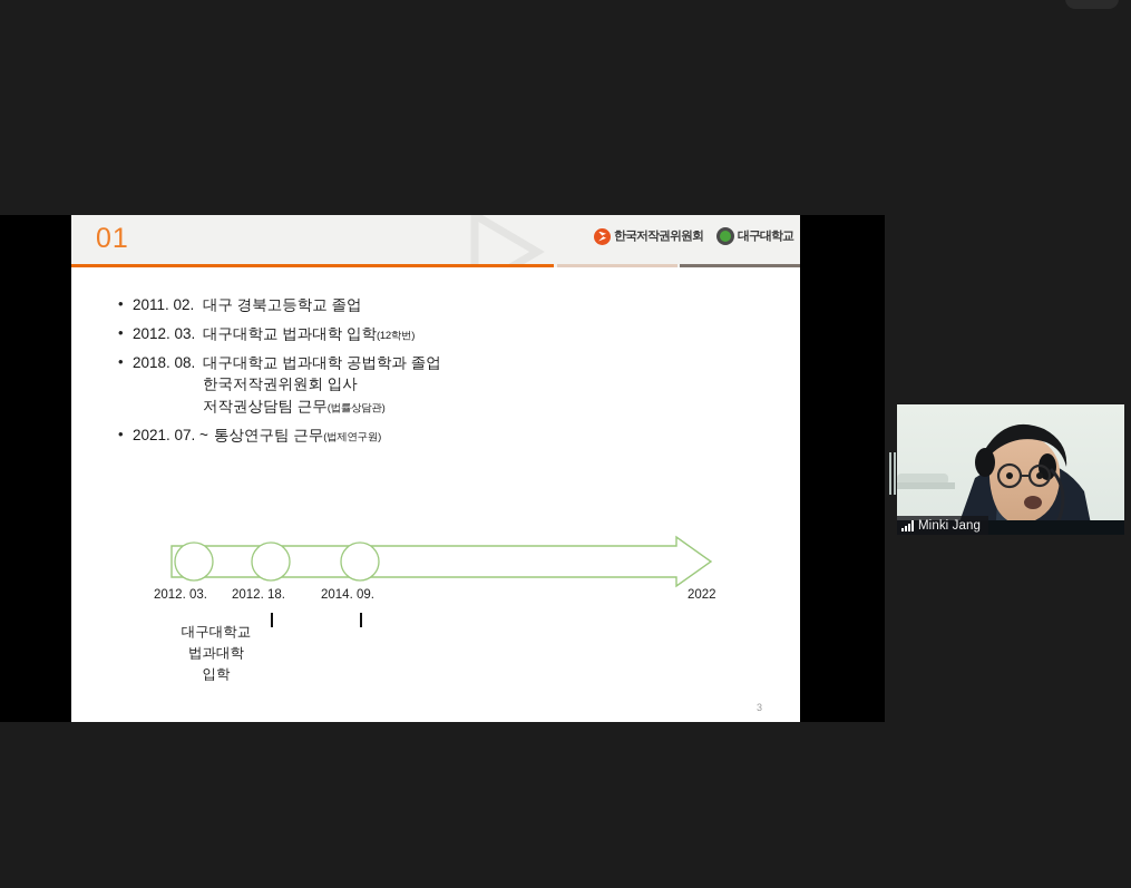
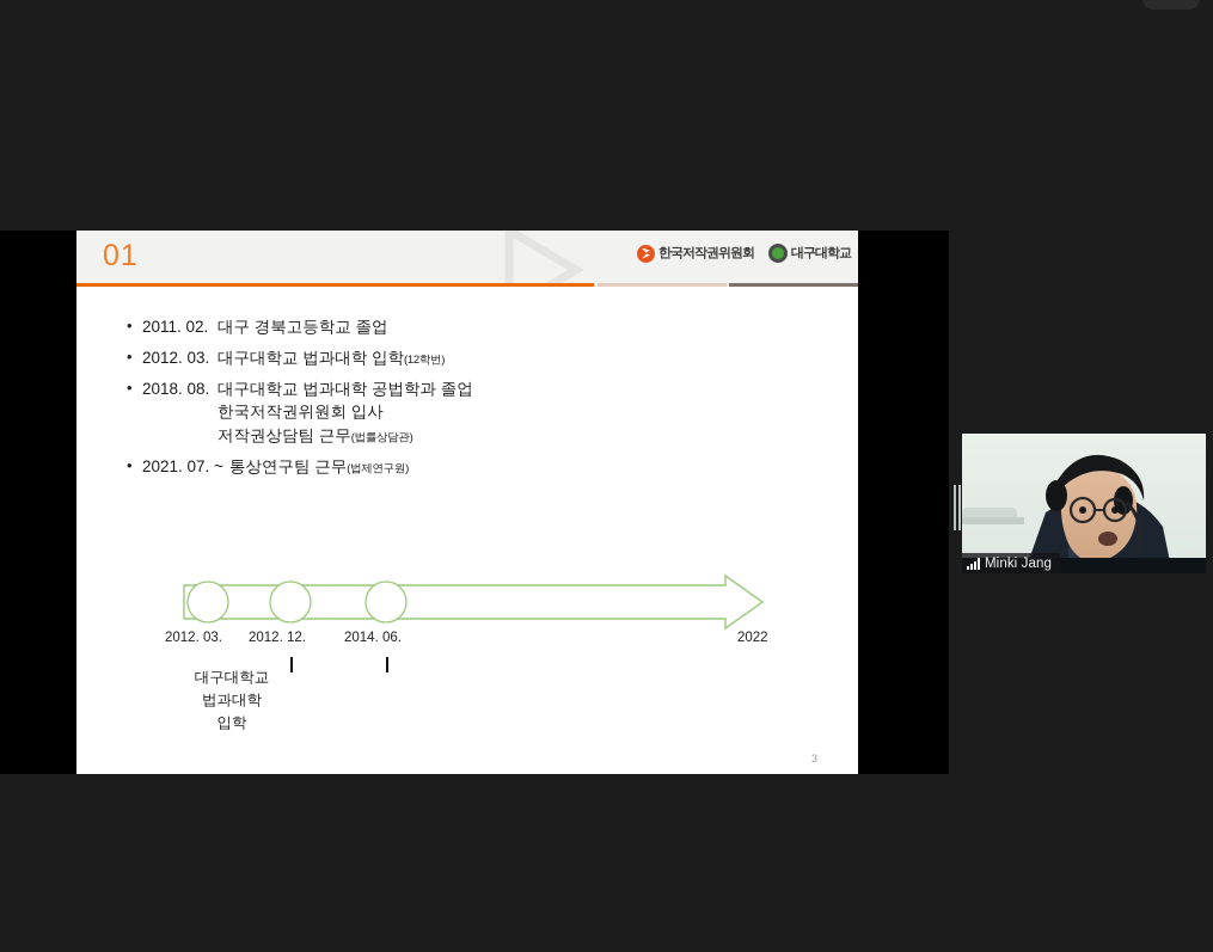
  01
  한국저작권위원회
  대구대학교
  •
  2011. 02.
  대구 경북고등학교 졸업
  •
  2012. 03.
  대구대학교 법과대학 입학(12학번)
  •
  2018. 08.
  대구대학교 법과대학 공법학과 졸업
  한국저작권위원회 입사
  저작권상담팀 근무(법률상담관)
  •
  2021. 07. ~
  통상연구팀 근무(법제연구원)
  2012. 03.
- 2012. 18.
+ 2012. 12.
- 2014. 09.
+ 2014. 06.
  2022
  대구대학교
  법과대학
  입학
  3
  Minki Jang
